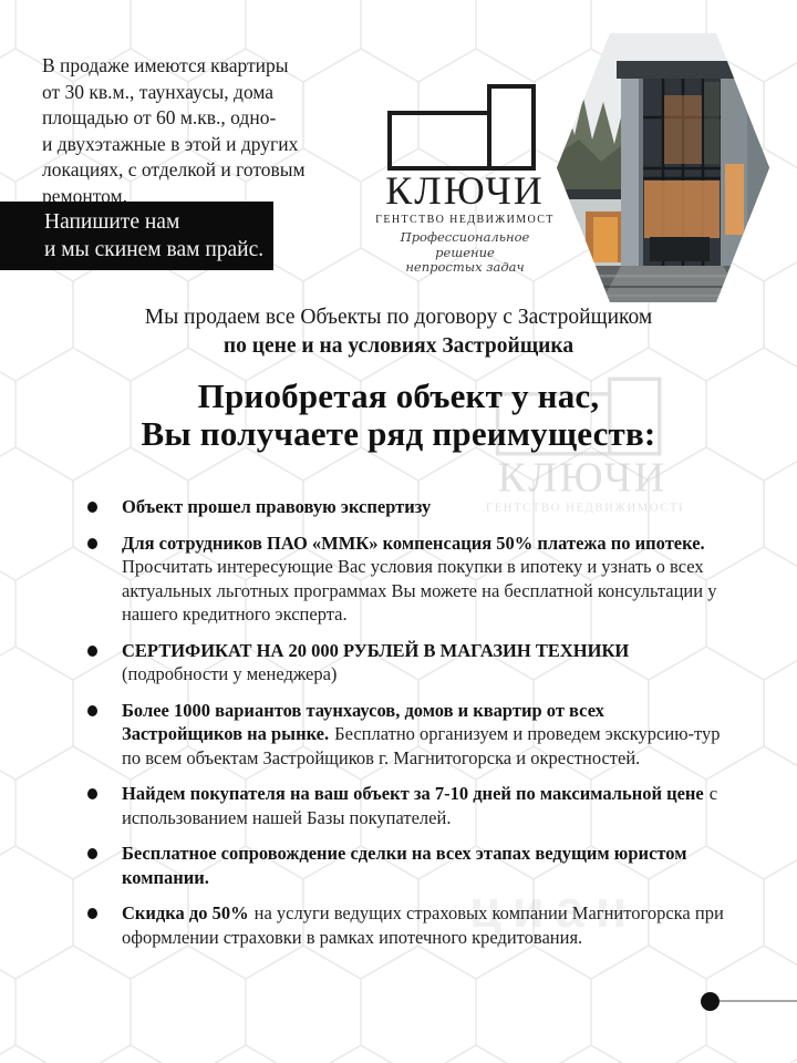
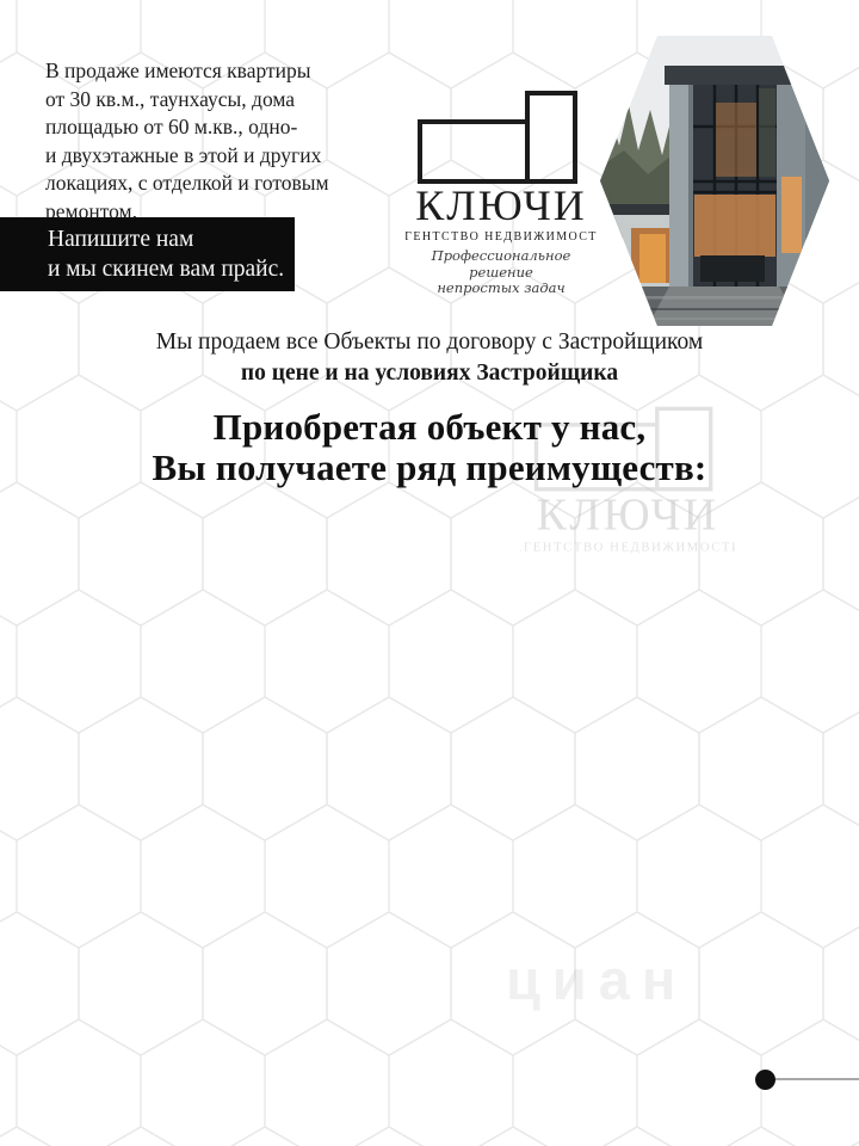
  КЛЮЧИ
  ГЕНТСТВО НЕДВИЖИМОСТ
  циан
  В продаже имеются квартиры
  от 30 кв.м., таунхаусы, дома
  площадью от 60 м.кв., одно-
  и двухэтажные в этой и других
  локациях, с отделкой и готовым
  ремонтом.
  Напишите нам
  и мы скинем вам прайс.
  КЛЮЧИ
  ГЕНТСТВО НЕДВИЖИМОСТ
  Профессиональное решение
  непростых задач
  Мы продаем все Объекты по договору с Застройщиком
  по цене и на условиях Застройщика
  Приобретая объект у нас,
  Вы получаете ряд преимуществ:
- Объект прошел правовую экспертизу
- Для сотрудников ПАО «ММК» компенсация 50% платежа по ипотеке.
- Просчитать интересующие Вас условия покупки в ипотеку и узнать о всех актуальных льготных программах Вы можете на бесплатной консультации у нашего кредитного эксперта.
- СЕРТИФИКАТ НА 20 000 РУБЛЕЙ В МАГАЗИН ТЕХНИКИ
- (подробности у менеджера)
- Более 1000 вариантов таунхаусов, домов и квартир от всех Застройщиков на рынке. Бесплатно организуем и проведем экскурсию-тур по всем объектам Застройщиков г. Магнитогорска и окрестностей.
- Найдем покупателя на ваш объект за 7-10 дней по максимальной цене с использованием нашей Базы покупателей.
- Бесплатное сопровождение сделки на всех этапах ведущим юристом компании.
- Скидка до 50% на услуги ведущих страховых компании Магнитогорска при оформлении страховки в рамках ипотечного кредитования.
